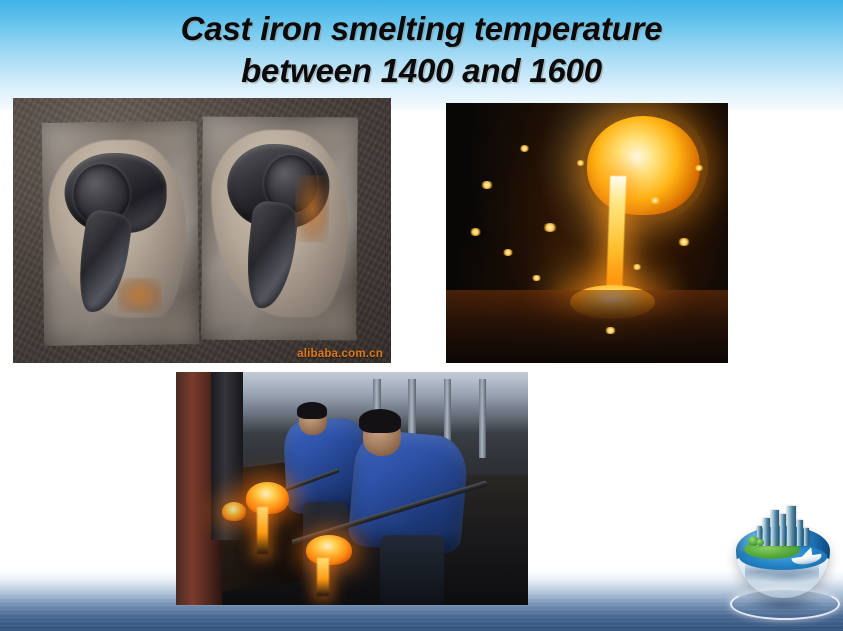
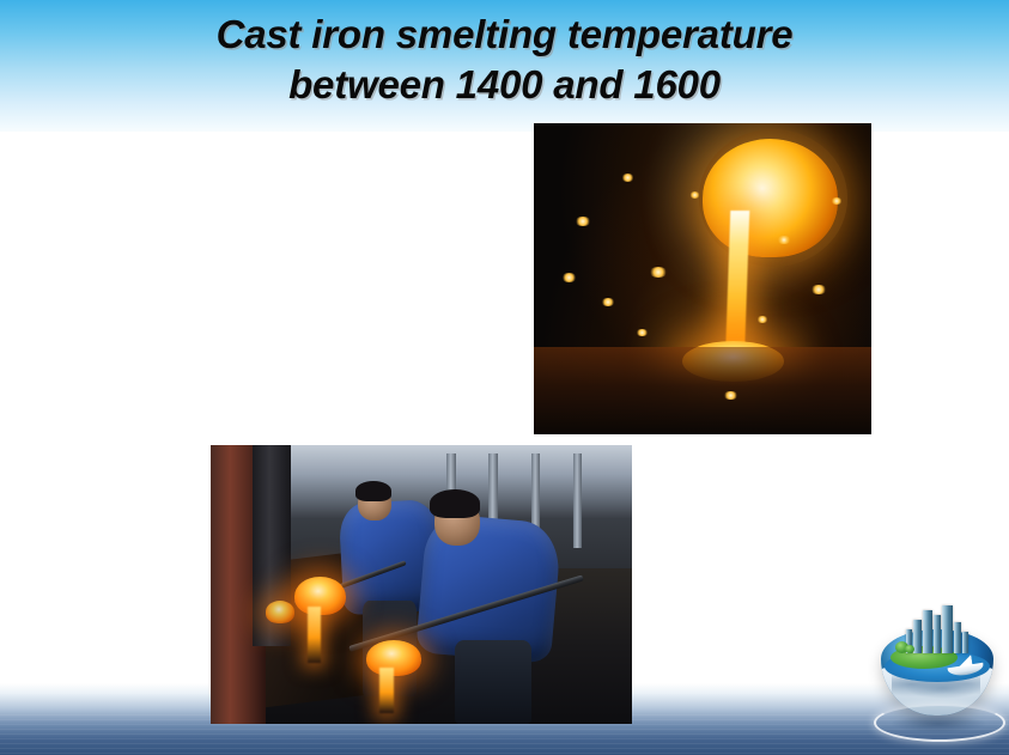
  Cast iron smelting temperature
  between 1400 and 1600
- alibaba.com.cn
